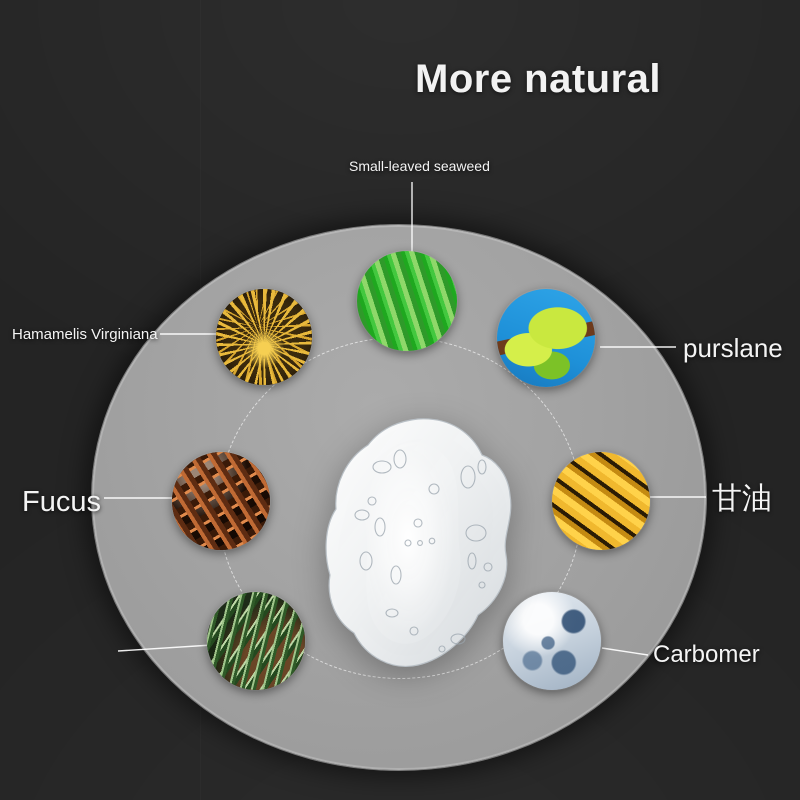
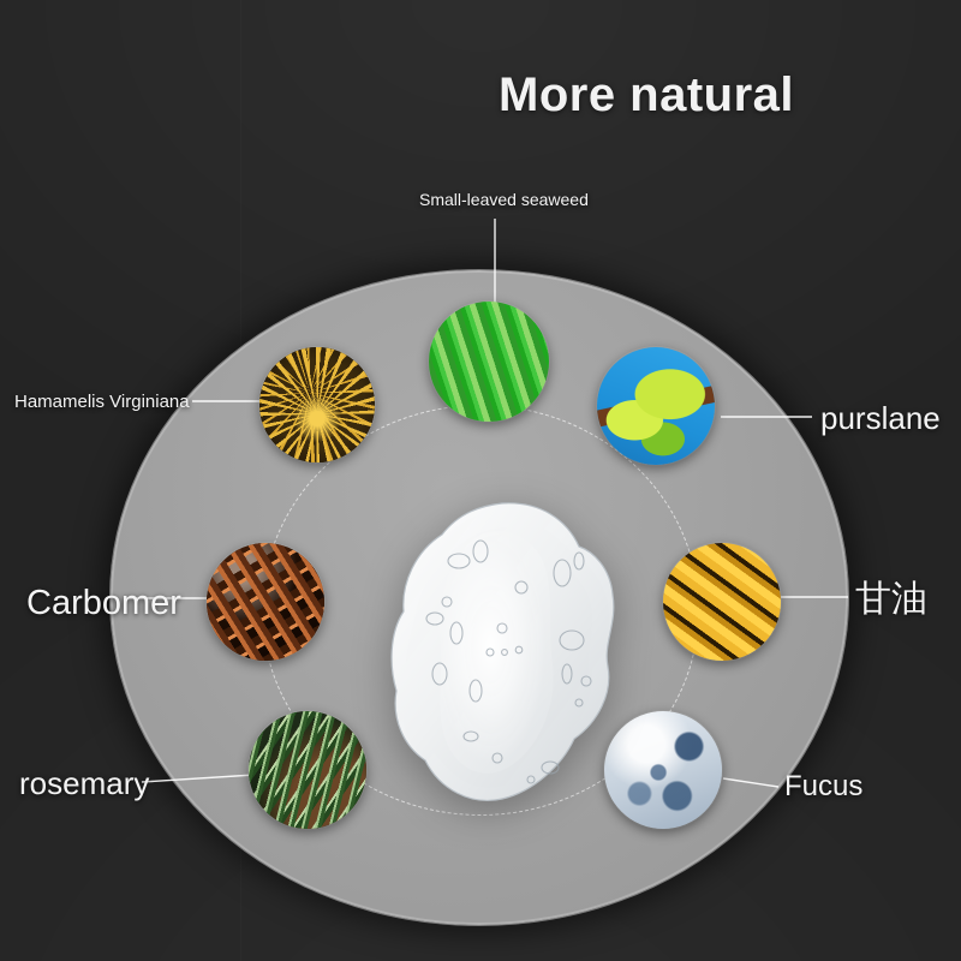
  More natural
  Small-leaved seaweed
  Hamamelis Virginiana
  purslane
- Fucus
+ Carbomer
  甘油
+ rosemary
- Carbomer
+ Fucus
